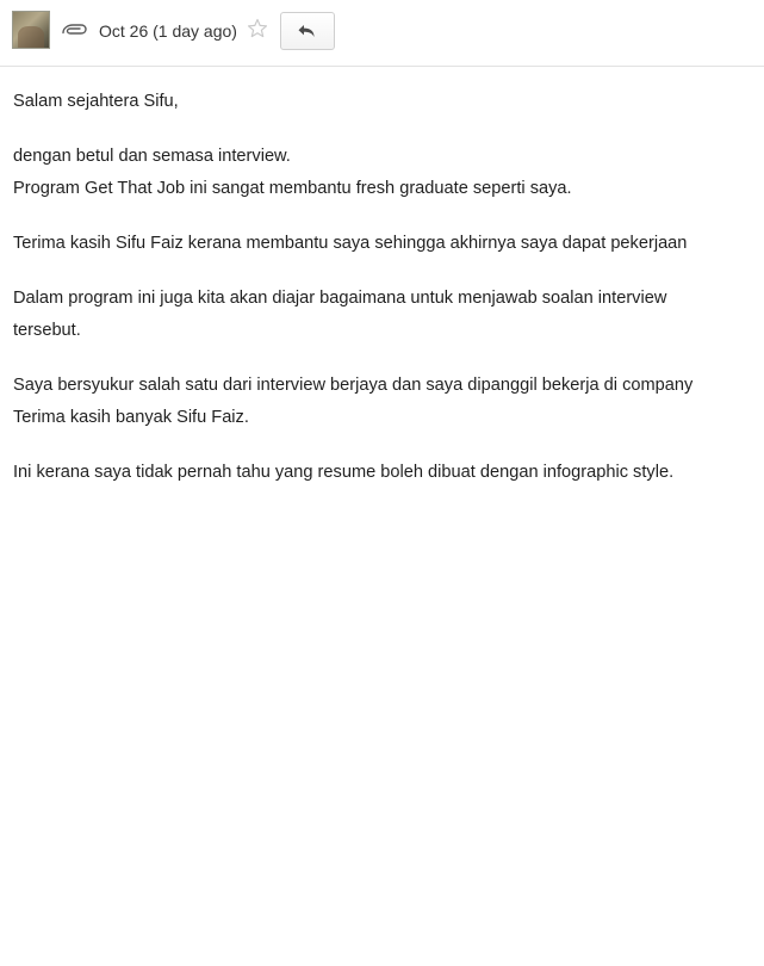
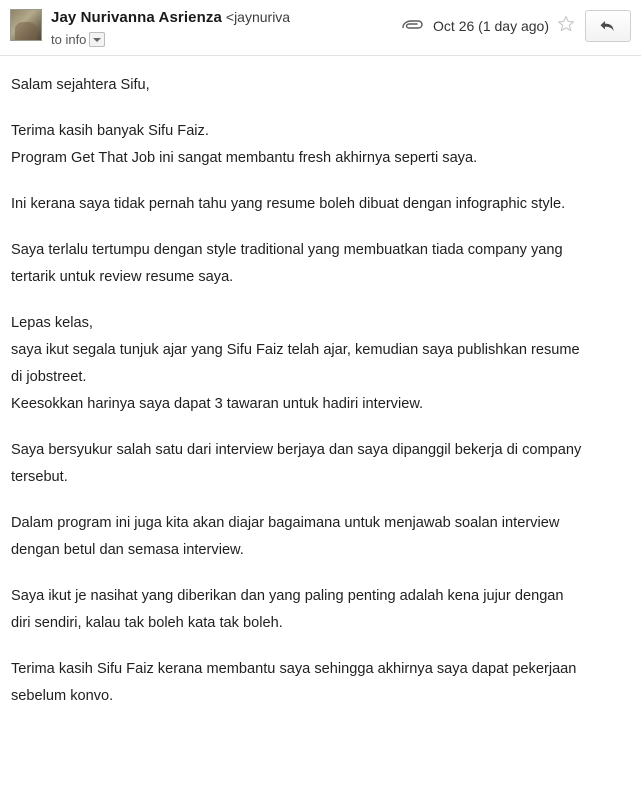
+ Jay Nurivanna Asrienza <jaynuriva
+ to info
  Oct 26 (1 day ago)
  Salam sejahtera Sifu,
- dengan betul dan semasa interview.
+ Terima kasih banyak Sifu Faiz.
- Program Get That Job ini sangat membantu fresh graduate seperti saya.
+ Program Get That Job ini sangat membantu fresh akhirnya seperti saya.
- Terima kasih Sifu Faiz kerana membantu saya sehingga akhirnya saya dapat pekerjaan
+ Ini kerana saya tidak pernah tahu yang resume boleh dibuat dengan infographic style.
+ Saya terlalu tertumpu dengan style traditional yang membuatkan tiada company yang
+ tertarik untuk review resume saya.
+ Lepas kelas,
+ saya ikut segala tunjuk ajar yang Sifu Faiz telah ajar, kemudian saya publishkan resume
+ di jobstreet.
+ Keesokkan harinya saya dapat 3 tawaran untuk hadiri interview.
- Dalam program ini juga kita akan diajar bagaimana untuk menjawab soalan interview
+ Saya bersyukur salah satu dari interview berjaya dan saya dipanggil bekerja di company
  tersebut.
- Saya bersyukur salah satu dari interview berjaya dan saya dipanggil bekerja di company
+ Dalam program ini juga kita akan diajar bagaimana untuk menjawab soalan interview
- Terima kasih banyak Sifu Faiz.
+ dengan betul dan semasa interview.
+ Saya ikut je nasihat yang diberikan dan yang paling penting adalah kena jujur dengan
+ diri sendiri, kalau tak boleh kata tak boleh.
- Ini kerana saya tidak pernah tahu yang resume boleh dibuat dengan infographic style.
+ Terima kasih Sifu Faiz kerana membantu saya sehingga akhirnya saya dapat pekerjaan
+ sebelum konvo.
